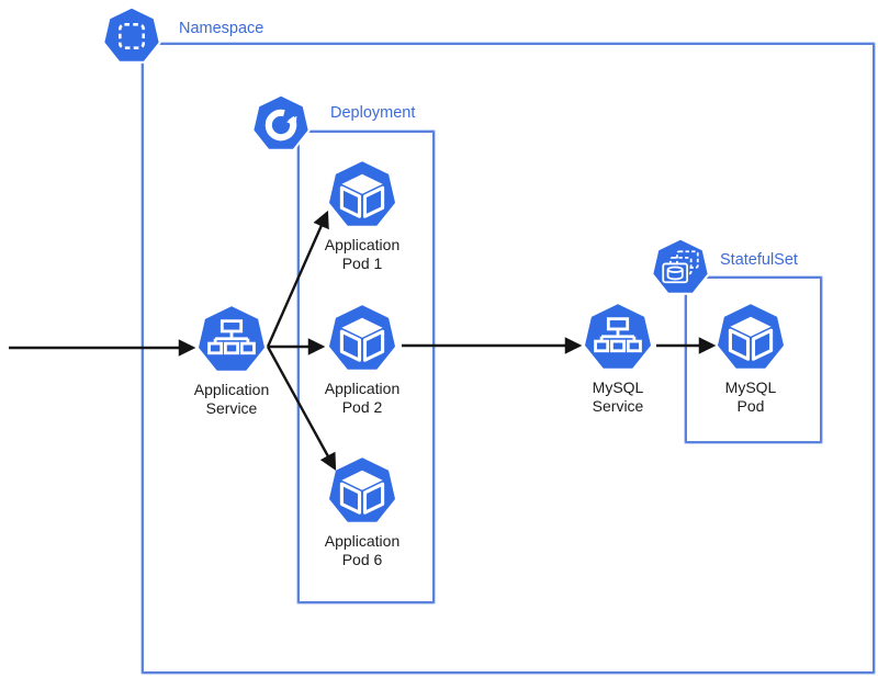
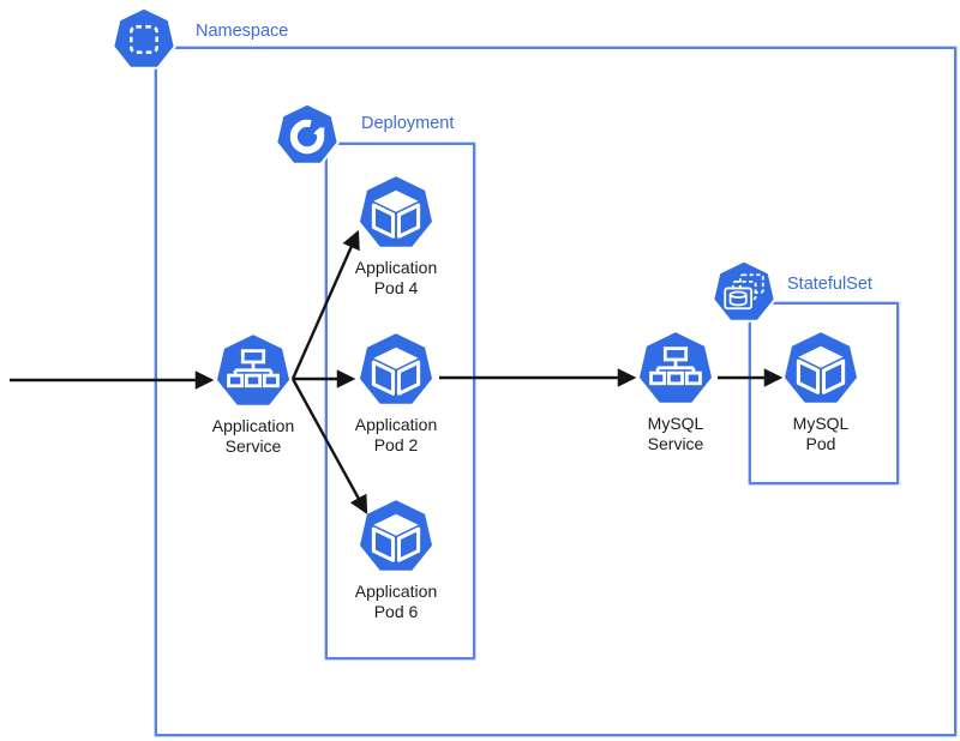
  Namespace
  Deployment
  StatefulSet
  Application
  Service
  Application
- Pod 1
+ Pod 4
  Application
  Pod 2
  Application
  Pod 6
  MySQL
  Service
  MySQL
  Pod
